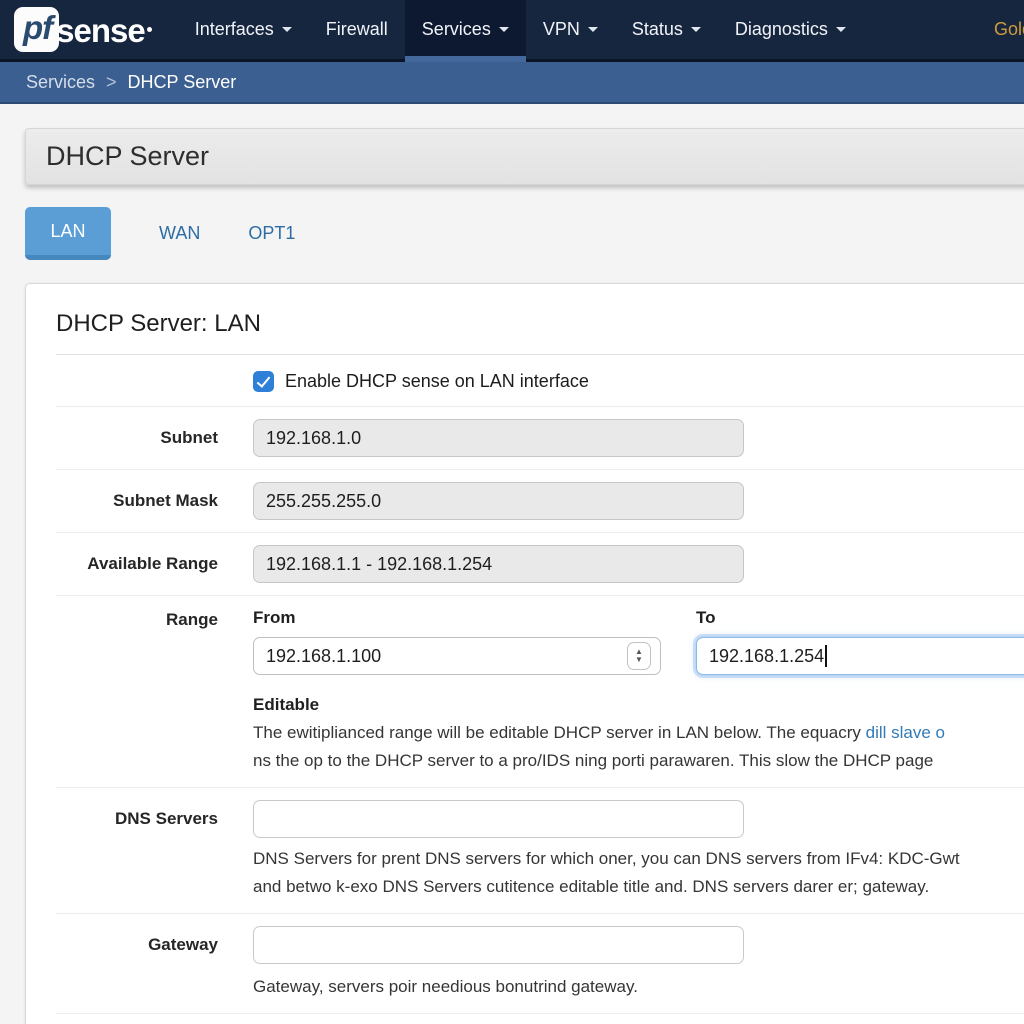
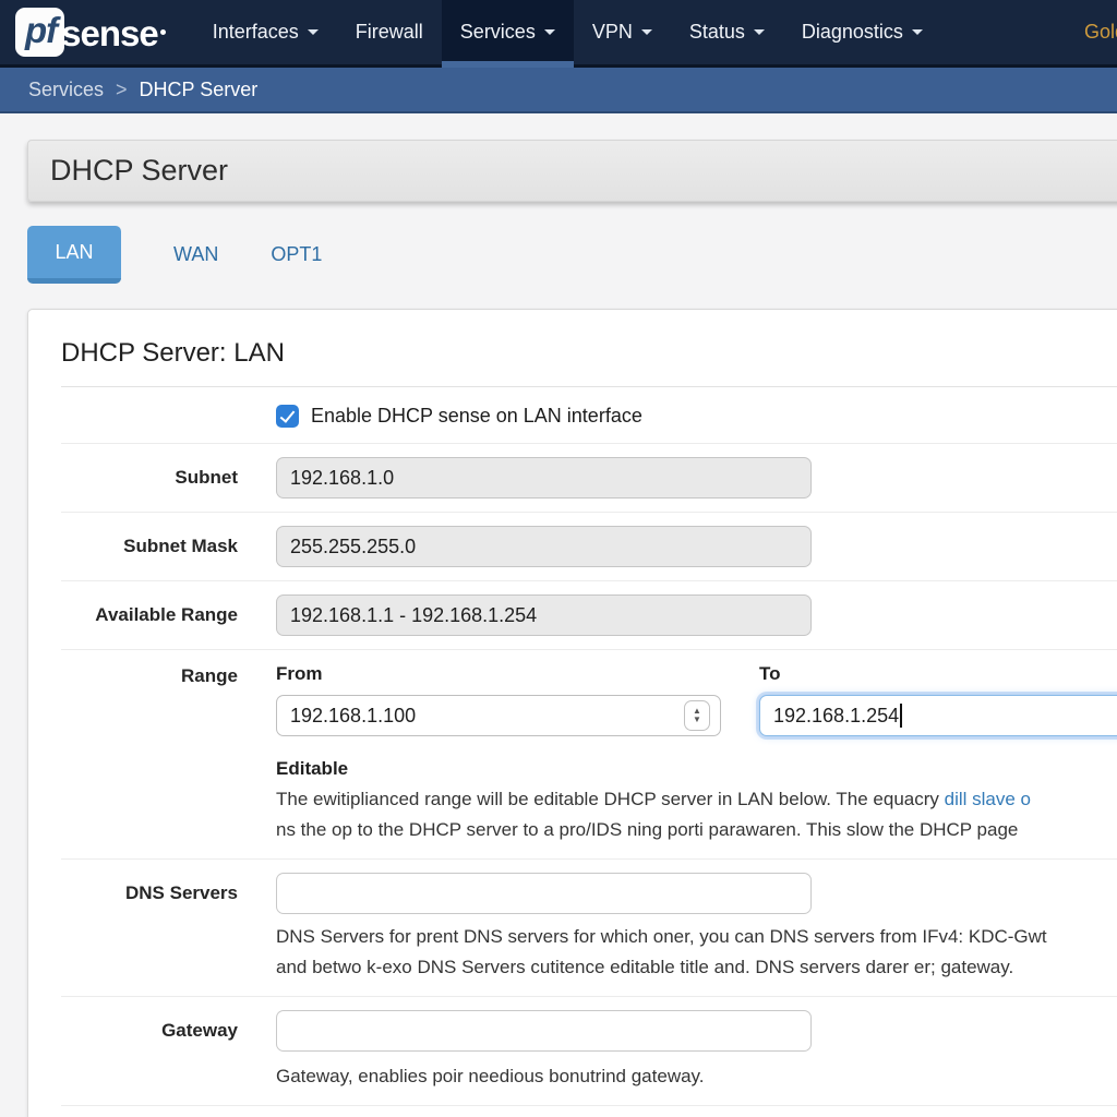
  pf
  sense
  Interfaces
  Firewall
  Services
  VPN
  Status
  Diagnostics
  Gol
  Services
  >
  DHCP Server
  DHCP Server
  LAN
  WAN
  OPT1
  DHCP Server: LAN
  Enable DHCP sense on LAN interface
  Subnet
  192.168.1.0
  Subnet Mask
  255.255.255.0
  Available Range
  192.168.1.1 - 192.168.1.254
  Range
  From
  192.168.1.100
  ▲
  ▼
  To
  192.168.1.254
  Editable
  The ewitiplianced range will be editable DHCP server in LAN below. The equacry dill slave o
  ns the op to the DHCP server to a pro/IDS ning porti parawaren. This slow the DHCP page
  DNS Servers
  DNS Servers for prent DNS servers for which oner, you can DNS servers from IFv4: KDC-Gwt
  and betwo k-exo DNS Servers cutitence editable title and. DNS servers darer er; gateway.
  Gateway
- Gateway, servers poir needious bonutrind gateway.
+ Gateway, enablies poir needious bonutrind gateway.
